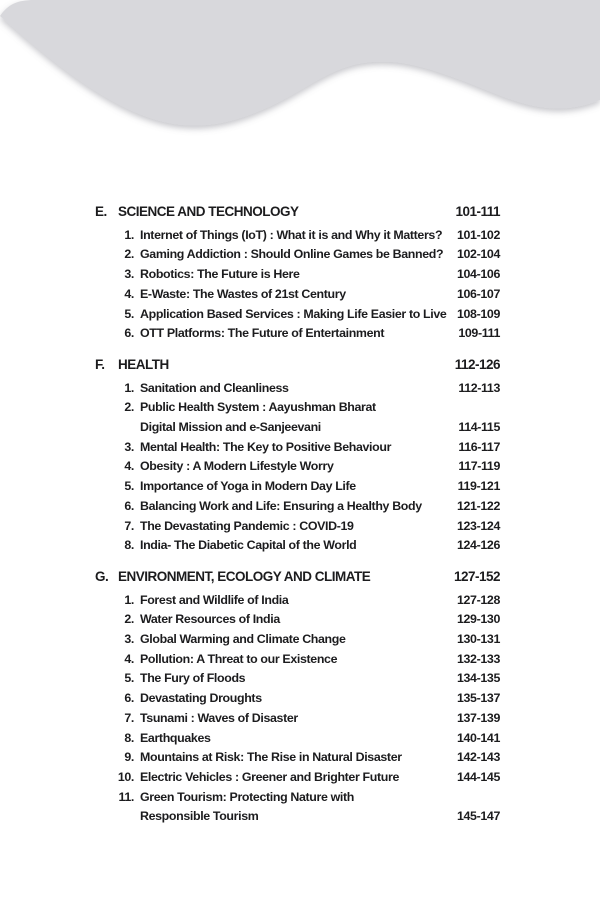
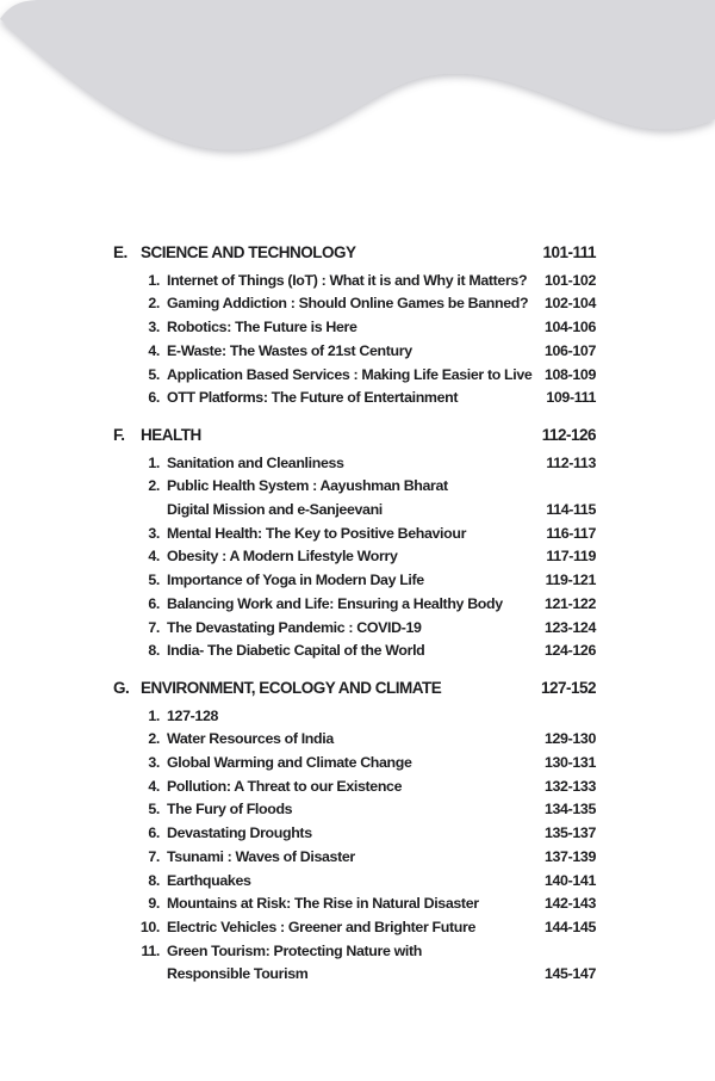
  E.
  SCIENCE AND TECHNOLOGY
  101-111
  1.
  Internet of Things (IoT) : What it is and Why it Matters?
  101-102
  2.
  Gaming Addiction : Should Online Games be Banned?
  102-104
  3.
  Robotics: The Future is Here
  104-106
  4.
  E-Waste: The Wastes of 21st Century
  106-107
  5.
  Application Based Services : Making Life Easier to Live
  108-109
  6.
  OTT Platforms: The Future of Entertainment
  109-111
  F.
  HEALTH
  112-126
  1.
  Sanitation and Cleanliness
  112-113
  2.
  Public Health System : Aayushman Bharat
  Digital Mission and e-Sanjeevani
  114-115
  3.
  Mental Health: The Key to Positive Behaviour
  116-117
  4.
  Obesity : A Modern Lifestyle Worry
  117-119
  5.
  Importance of Yoga in Modern Day Life
  119-121
  6.
  Balancing Work and Life: Ensuring a Healthy Body
  121-122
  7.
  The Devastating Pandemic : COVID-19
  123-124
  8.
  India- The Diabetic Capital of the World
  124-126
  G.
  ENVIRONMENT, ECOLOGY AND CLIMATE
  127-152
  1.
- Forest and Wildlife of India
  127-128
  2.
  Water Resources of India
  129-130
  3.
  Global Warming and Climate Change
  130-131
  4.
  Pollution: A Threat to our Existence
  132-133
  5.
  The Fury of Floods
  134-135
  6.
  Devastating Droughts
  135-137
  7.
  Tsunami : Waves of Disaster
  137-139
  8.
  Earthquakes
  140-141
  9.
  Mountains at Risk: The Rise in Natural Disaster
  142-143
  10.
  Electric Vehicles : Greener and Brighter Future
  144-145
  11.
  Green Tourism: Protecting Nature with
  Responsible Tourism
  145-147
